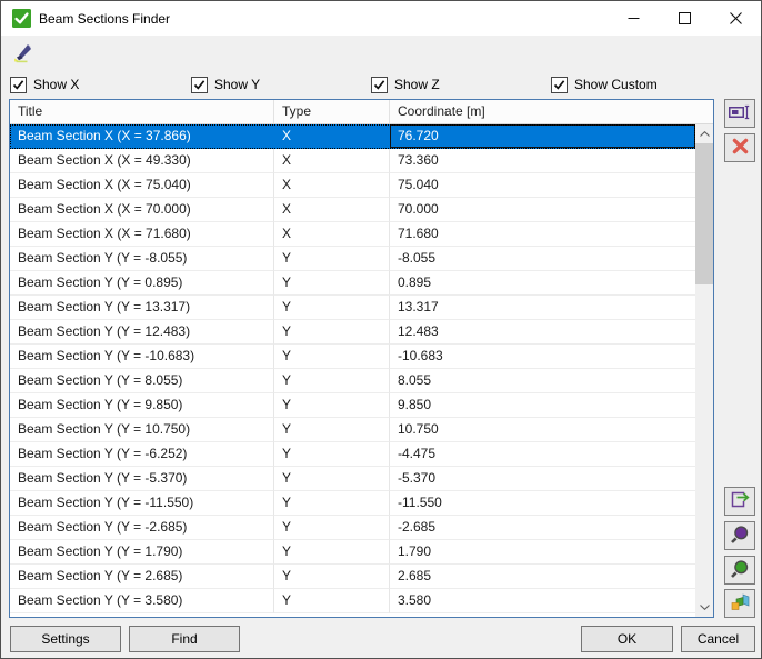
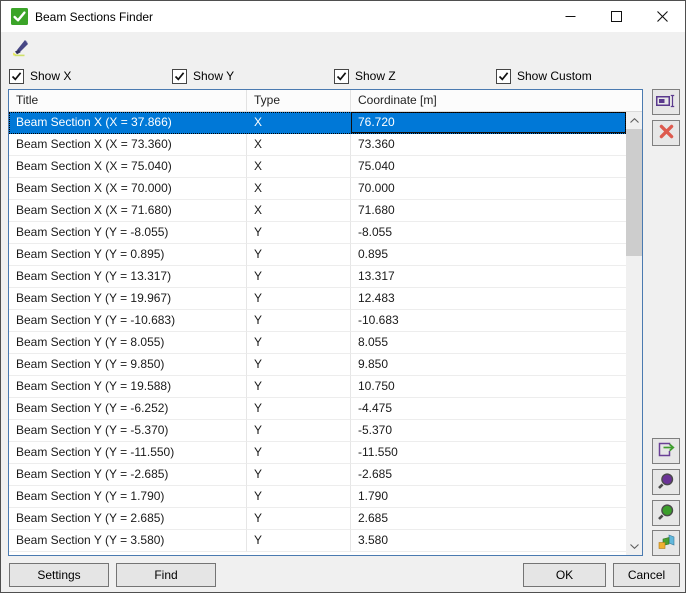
  Beam Sections Finder
  Show X
  Show Y
  Show Z
  Show Custom
  Title
  Type
  Coordinate [m]
  Beam Section X (X = 37.866)
  X
  76.720
- Beam Section X (X = 49.330)
+ Beam Section X (X = 73.360)
  X
  73.360
  Beam Section X (X = 75.040)
  X
  75.040
  Beam Section X (X = 70.000)
  X
  70.000
  Beam Section X (X = 71.680)
  X
  71.680
  Beam Section Y (Y = -8.055)
  Y
  -8.055
  Beam Section Y (Y = 0.895)
  Y
  0.895
  Beam Section Y (Y = 13.317)
  Y
  13.317
- Beam Section Y (Y = 12.483)
+ Beam Section Y (Y = 19.967)
  Y
  12.483
  Beam Section Y (Y = -10.683)
  Y
  -10.683
  Beam Section Y (Y = 8.055)
  Y
  8.055
  Beam Section Y (Y = 9.850)
  Y
  9.850
- Beam Section Y (Y = 10.750)
+ Beam Section Y (Y = 19.588)
  Y
  10.750
  Beam Section Y (Y = -6.252)
  Y
  -4.475
  Beam Section Y (Y = -5.370)
  Y
  -5.370
  Beam Section Y (Y = -11.550)
  Y
  -11.550
  Beam Section Y (Y = -2.685)
  Y
  -2.685
  Beam Section Y (Y = 1.790)
  Y
  1.790
  Beam Section Y (Y = 2.685)
  Y
  2.685
  Beam Section Y (Y = 3.580)
  Y
  3.580
  Settings
  Find
  OK
  Cancel
